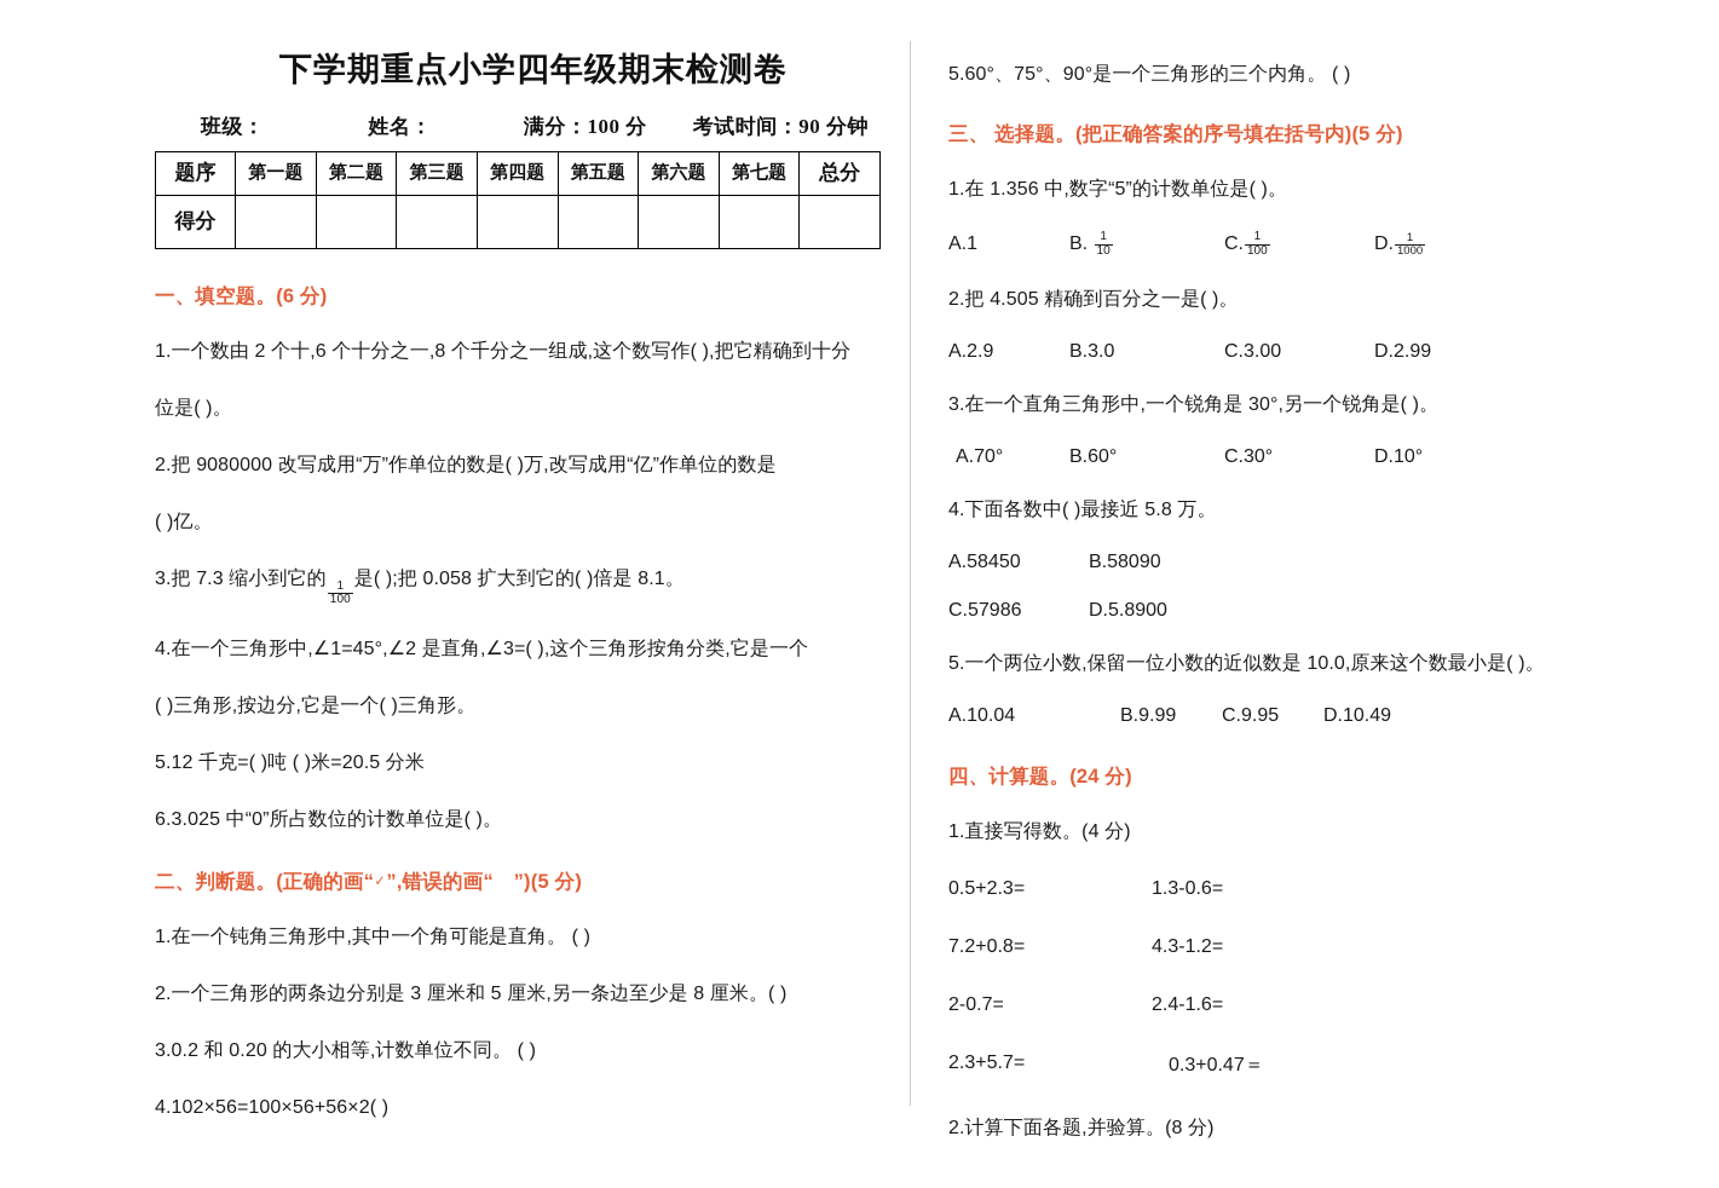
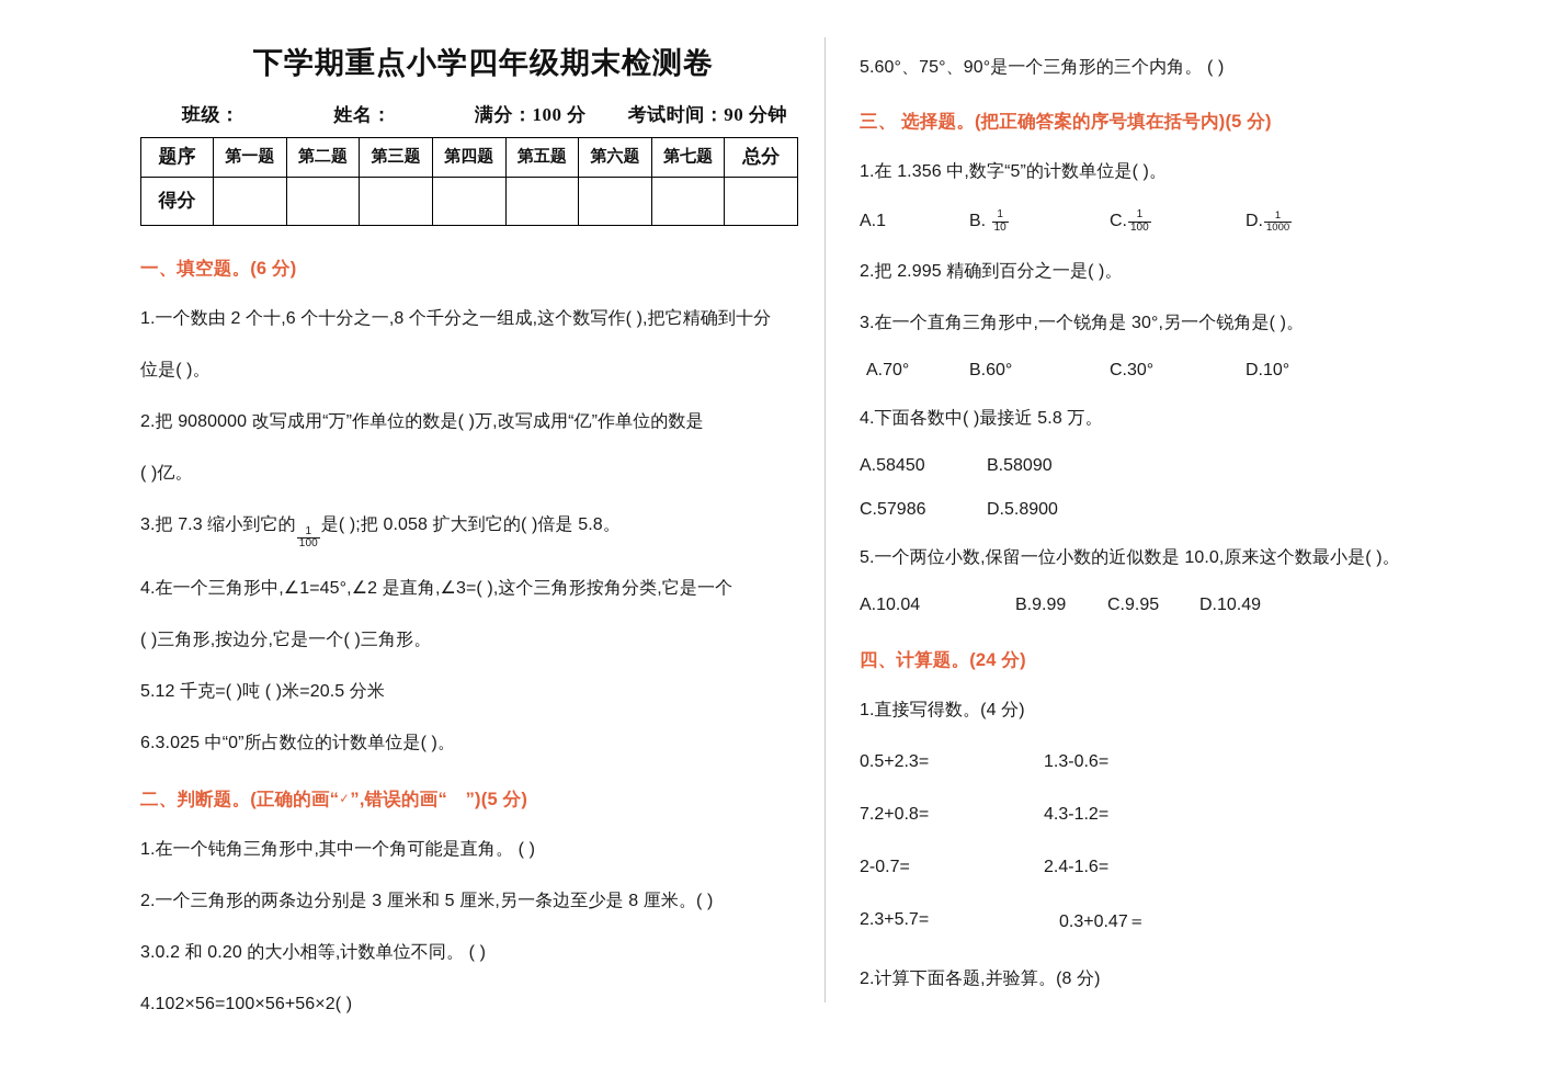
  下学期重点小学四年级期末检测卷
  班级：
  姓名：
  满分：100 分
  考试时间：90 分钟
  题序	第一题	第二题	第三题	第四题	第五题	第六题	第七题	总分
  得分
  一、填空题。(6 分)
  1.一个数由 2 个十,6 个十分之一,8 个千分之一组成,这个数写作( ),把它精确到十分
  位是( )。
  2.把 9080000 改写成用“万”作单位的数是( )万,改写成用“亿”作单位的数是
  ( )亿。
  3.把 7.3 缩小到它的
  1
  100
- 是( );把 0.058 扩大到它的( )倍是 8.1。
+ 是( );把 0.058 扩大到它的( )倍是 5.8。
  4.在一个三角形中,∠1=45°,∠2 是直角,∠3=( ),这个三角形按角分类,它是一个
  ( )三角形,按边分,它是一个( )三角形。
  5.12 千克=( )吨 ( )米=20.5 分米
  6.3.025 中“0”所占数位的计数单位是( )。
  二、判断题。(正确的画“✓”,错误的画“ ”)(5 分)
  1.在一个钝角三角形中,其中一个角可能是直角。 ( )
  2.一个三角形的两条边分别是 3 厘米和 5 厘米,另一条边至少是 8 厘米。( )
  3.0.2 和 0.20 的大小相等,计数单位不同。 ( )
  4.102×56=100×56+56×2( )
  5.60°、75°、90°是一个三角形的三个内角。 ( )
  三、 选择题。(把正确答案的序号填在括号内)(5 分)
  1.在 1.356 中,数字“5”的计数单位是( )。
  A.1
  B.
  1
  10
  C.
  1
  100
  D.
  1
  1000
- 2.把 4.505 精确到百分之一是( )。
+ 2.把 2.995 精确到百分之一是( )。
- A.2.9
- B.3.0
- C.3.00
- D.2.99
  3.在一个直角三角形中,一个锐角是 30°,另一个锐角是( )。
  A.70°
  B.60°
  C.30°
  D.10°
  4.下面各数中( )最接近 5.8 万。
  A.58450
  B.58090
  C.57986
  D.5.8900
  5.一个两位小数,保留一位小数的近似数是 10.0,原来这个数最小是( )。
  A.10.04
  B.9.99
  C.9.95
  D.10.49
  四、计算题。(24 分)
  1.直接写得数。(4 分)
  0.5+2.3=
  1.3-0.6=
  7.2+0.8=
  4.3-1.2=
  2-0.7=
  2.4-1.6=
  2.3+5.7=
  0.3+0.47＝
  2.计算下面各题,并验算。(8 分)
